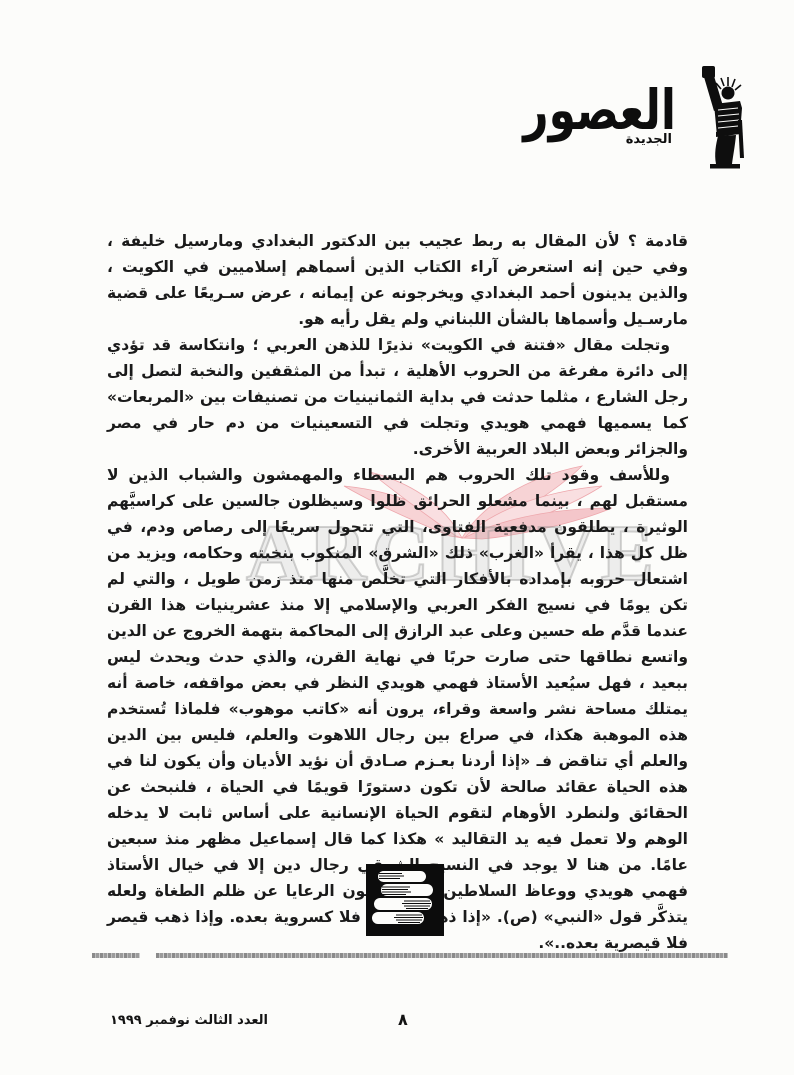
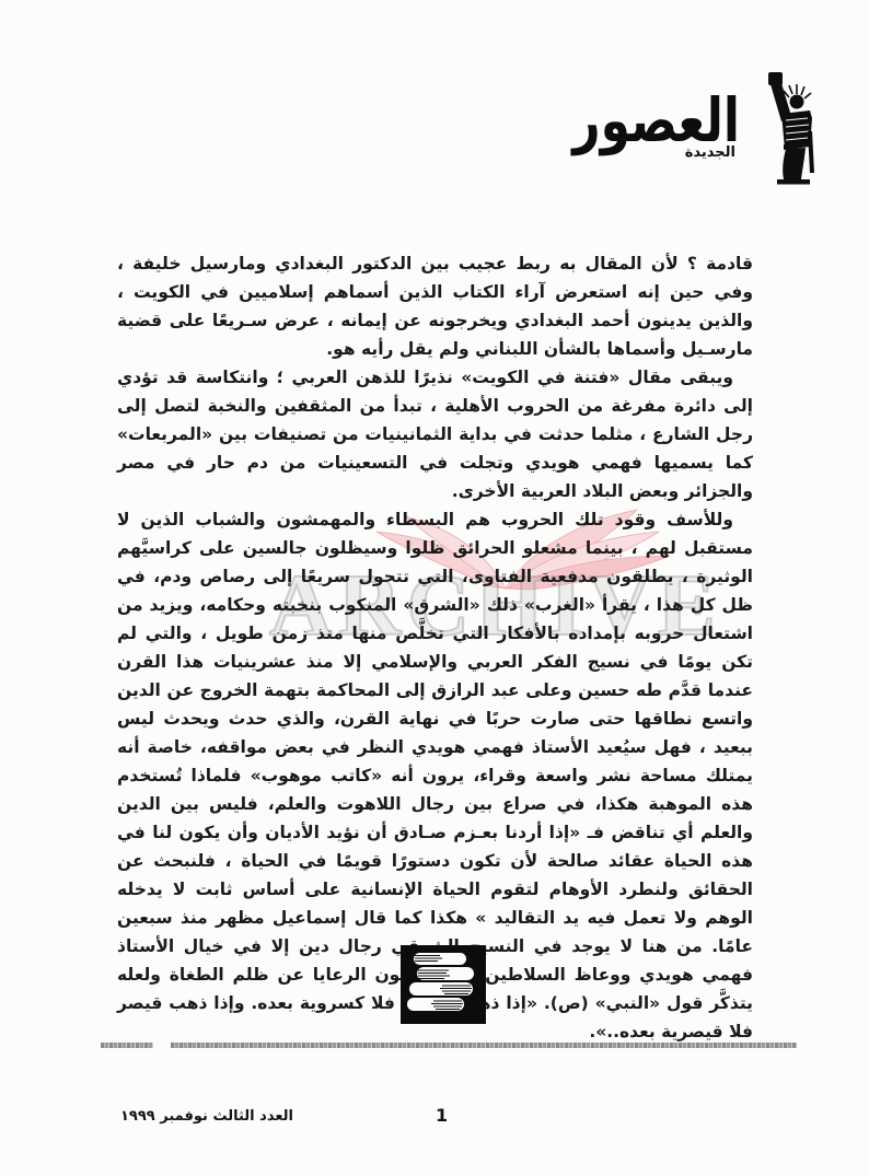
  العصور
  الجديدة
  ARCHIVE
  قادمة ؟ لأن المقال به ربط عجيب بين الدكتور البغدادي ومارسيل خليفة ، وفي حين إنه استعرض آراء الكتاب الذين أسماهم إسلاميين في الكويت ، والذين يدينون أحمد البغدادي ويخرجونه عن إيمانه ، عرض سـريعًا على قضية مارسـيل وأسماها بالشأن اللبناني ولم يقل رأيه هو.
- وتجلت مقال «فتنة في الكويت» نذيرًا للذهن العربي ؛ وانتكاسة قد تؤدي إلى دائرة مفرغة من الحروب الأهلية ، تبدأ من المثقفين والنخبة لتصل إلى رجل الشارع ، مثلما حدثت في بداية الثمانينيات من تصنيفات بين «المربعات» كما يسميها فهمي هويدي وتجلت في التسعينيات من دم حار في مصر والجزائر وبعض البلاد العربية الأخرى.
+ ويبقى مقال «فتنة في الكويت» نذيرًا للذهن العربي ؛ وانتكاسة قد تؤدي إلى دائرة مفرغة من الحروب الأهلية ، تبدأ من المثقفين والنخبة لتصل إلى رجل الشارع ، مثلما حدثت في بداية الثمانينيات من تصنيفات بين «المربعات» كما يسميها فهمي هويدي وتجلت في التسعينيات من دم حار في مصر والجزائر وبعض البلاد العربية الأخرى.
  وللأسف وقود تلك الحروب هم البسطاء والمهمشون والشباب الذين لا مستقبل لهم ، بينما مشعلو الحرائق ظلوا وسيظلون جالسين على كراسيَّهم الوثيرة ، يطلقون مدفعية الفتاوى، التي تتحول سريعًا إلى رصاص ودم، في ظل كل هذا ، يقرأ «الغرب» ذلك «الشرق» المنكوب بنخبته وحكامه، ويزيد من اشتعال حروبه بإمداده بالأفكار التي تخلَّص منها منذ زمن طويل ، والتي لم تكن يومًا في نسيج الفكر العربي والإسلامي إلا منذ عشرينيات هذا القرن عندما قدَّم طه حسين وعلى عبد الرازق إلى المحاكمة بتهمة الخروج عن الدين واتسع نطاقها حتى صارت حربًا في نهاية القرن، والذي حدث ويحدث ليس ببعيد ، فهل سيُعيد الأستاذ فهمي هويدي النظر في بعض مواقفه، خاصة أنه يمتلك مساحة نشر واسعة وقراء، يرون أنه «كاتب موهوب» فلماذا تُستخدم هذه الموهبة هكذا، في صراع بين رجال اللاهوت والعلم، فليس بين الدين والعلم أي تناقض فـ «إذا أردنا بعـزم صـادق أن نؤيد الأديان وأن يكون لنا في هذه الحياة عقائد صالحة لأن تكون دستورًا قويمًا في الحياة ، فلنبحث عن الحقائق ولنطرد الأوهام لتقوم الحياة الإنسانية على أساس ثابت لا يدخله الوهم ولا تعمل فيه يد التقاليد » هكذا كما قال إسماعيل مظهر منذ سبعين عامًا. من هنا لا يوجد في النسي رجال دين إلا في خيال الأستاذ فهمي هويدي ووعاظ السلاطينون الرعايا عن ظلم الطغاة ولعله يتذكَّر قول «النبي» (ص). «إذا ذ فلا كسروية بعده. وإذا ذهب قيصر فلا قيصرية بعده..».
  العدد الثالث نوفمبر ١٩٩٩
- ٨
+ 1
